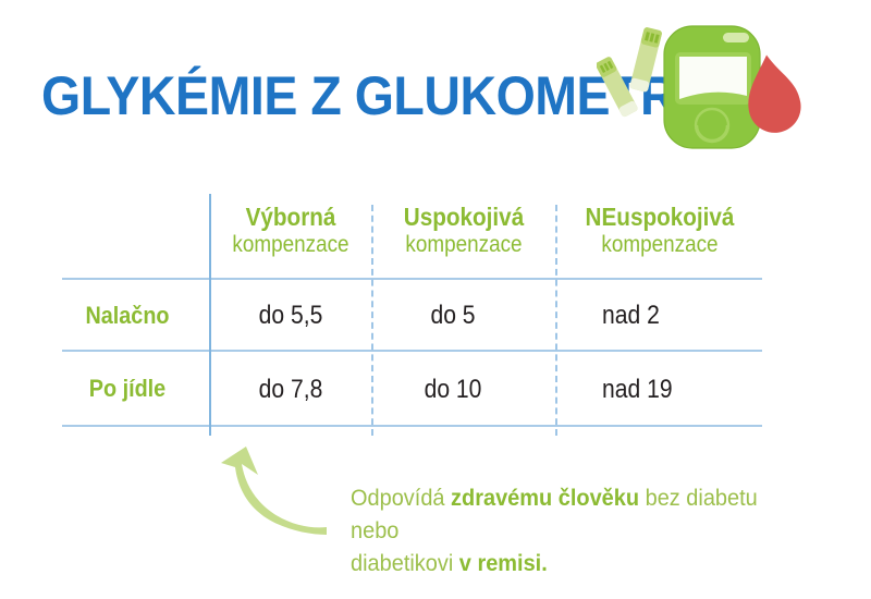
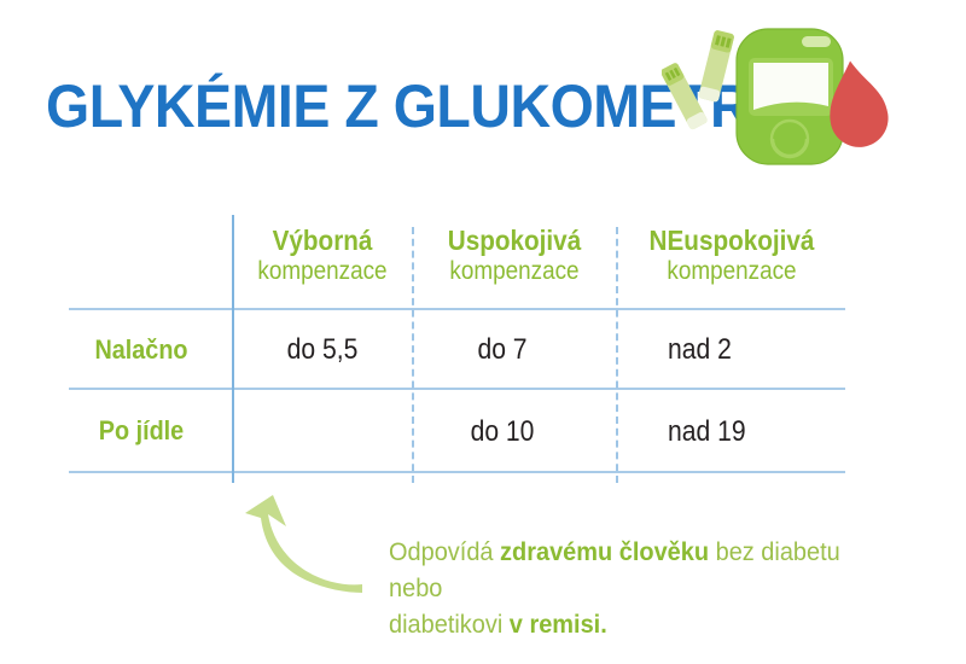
  GLYKÉMIE Z GLUKOMER
  Výborná
  kompenzace
  Uspokojivá
  kompenzace
  NEuspokojivá
  kompenzace
  Nalačno
  Po jídle
  do 5,5
- do 5
+ do 7
  nad 2
- do 7,8
  do 10
  nad 19
  Odpovídá zdravému člověku bez diabetu nebo
  diabetikovi v remisi.
